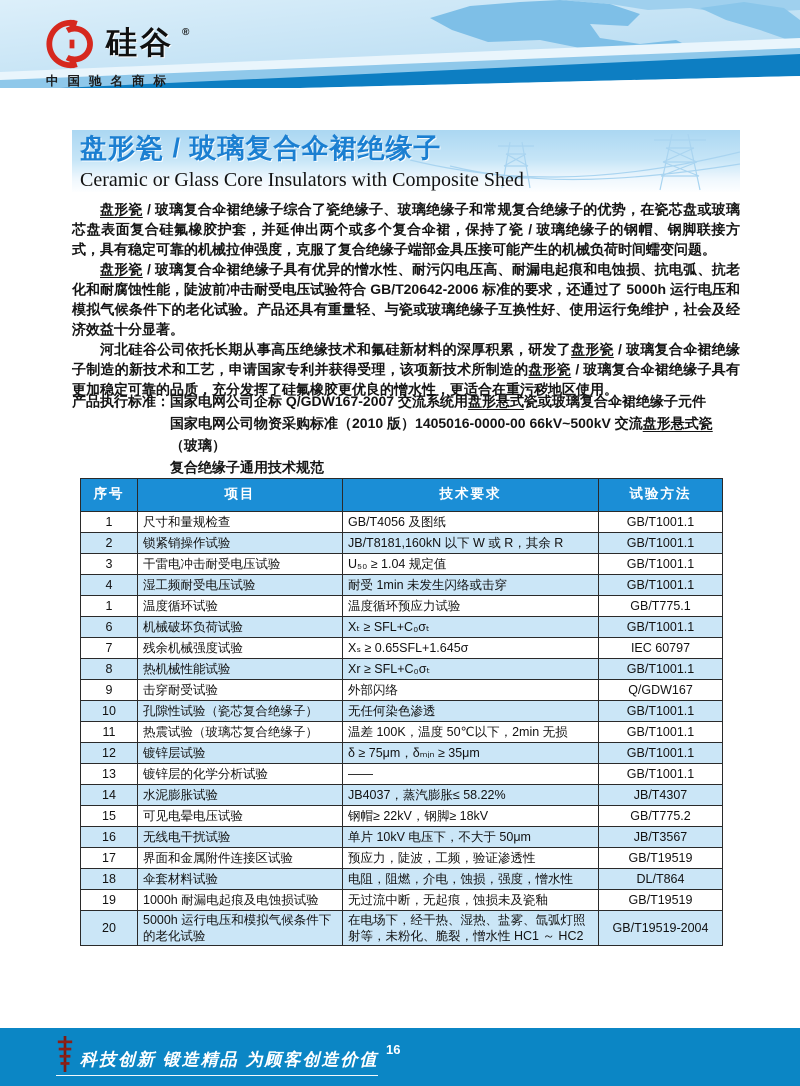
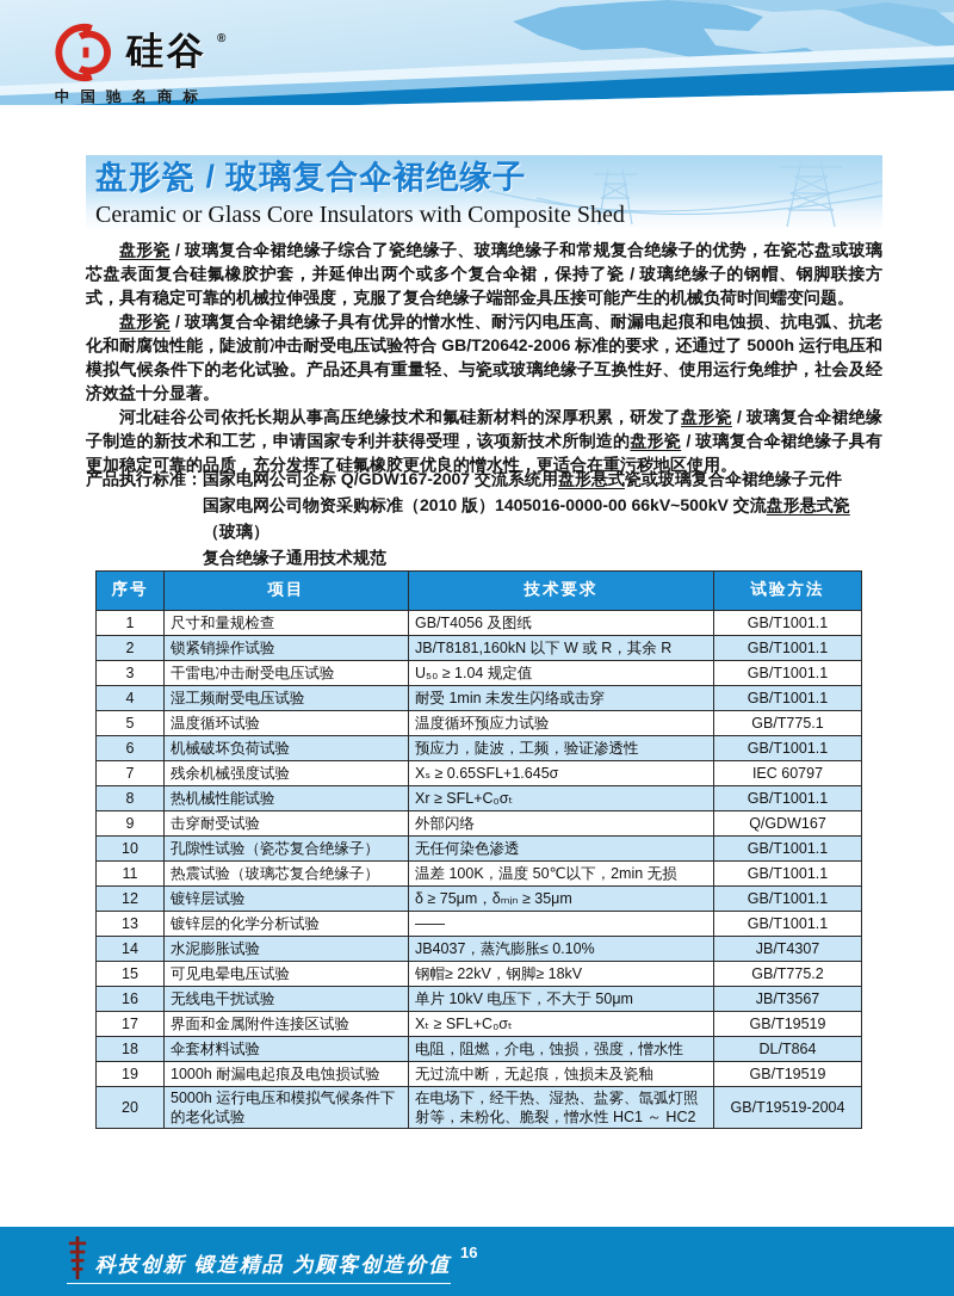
  硅谷
  ®
  中国驰名商标
  盘形瓷 / 玻璃复合伞裙绝缘子
  Ceramic or Glass Core Insulators with Composite Shed
  盘形瓷 / 玻璃复合伞裙绝缘子综合了瓷绝缘子、玻璃绝缘子和常规复合绝缘子的优势，在瓷芯盘或玻璃芯盘表面复合硅氟橡胶护套，并延伸出两个或多个复合伞裙，保持了瓷 / 玻璃绝缘子的钢帽、钢脚联接方式，具有稳定可靠的机械拉伸强度，克服了复合绝缘子端部金具压接可能产生的机械负荷时间蠕变问题。
  盘形瓷 / 玻璃复合伞裙绝缘子具有优异的憎水性、耐污闪电压高、耐漏电起痕和电蚀损、抗电弧、抗老化和耐腐蚀性能，陡波前冲击耐受电压试验符合 GB/T20642-2006 标准的要求，还通过了 5000h 运行电压和模拟气候条件下的老化试验。产品还具有重量轻、与瓷或玻璃绝缘子互换性好、使用运行免维护，社会及经济效益十分显著。
  河北硅谷公司依托长期从事高压绝缘技术和氟硅新材料的深厚积累，研发了盘形瓷 / 玻璃复合伞裙绝缘子制造的新技术和工艺，申请国家专利并获得受理，该项新技术所制造的盘形瓷 / 玻璃复合伞裙绝缘子具有更加稳定可靠的品质，充分发挥了硅氟橡胶更优良的憎水性，更适合在重污秽地区使用。
  产品执行标准：
  国家电网公司企标 Q/GDW167-2007 交流系统用盘形悬式瓷或玻璃复合伞裙绝缘子元件
  国家电网公司物资采购标准（2010 版）1405016-0000-00 66kV~500kV 交流盘形悬式瓷（玻璃）
  复合绝缘子通用技术规范
  序号	项目	技术要求	试验方法
  1	尺寸和量规检查	GB/T4056 及图纸	GB/T1001.1
  2	锁紧销操作试验	JB/T8181,160kN 以下 W 或 R，其余 R	GB/T1001.1
  3	干雷电冲击耐受电压试验	U₅₀ ≥ 1.04 规定值	GB/T1001.1
  4	湿工频耐受电压试验	耐受 1min 未发生闪络或击穿	GB/T1001.1
- 1	温度循环试验	温度循环预应力试验	GB/T775.1
+ 5	温度循环试验	温度循环预应力试验	GB/T775.1
- 6	机械破坏负荷试验	Xₜ ≥ SFL+C₀σₜ	GB/T1001.1
+ 6	机械破坏负荷试验	预应力，陡波，工频，验证渗透性	GB/T1001.1
  7	残余机械强度试验	Xₛ ≥ 0.65SFL+1.645σ	IEC 60797
  8	热机械性能试验	Xr ≥ SFL+C₀σₜ	GB/T1001.1
  9	击穿耐受试验	外部闪络	Q/GDW167
  10	孔隙性试验（瓷芯复合绝缘子）	无任何染色渗透	GB/T1001.1
  11	热震试验（玻璃芯复合绝缘子）	温差 100K，温度 50℃以下，2min 无损	GB/T1001.1
  12	镀锌层试验	δ ≥ 75μm，δₘᵢₙ ≥ 35μm	GB/T1001.1
  13	镀锌层的化学分析试验	——	GB/T1001.1
- 14	水泥膨胀试验	JB4037，蒸汽膨胀≤ 58.22%	JB/T4307
+ 14	水泥膨胀试验	JB4037，蒸汽膨胀≤ 0.10%	JB/T4307
  15	可见电晕电压试验	钢帽≥ 22kV，钢脚≥ 18kV	GB/T775.2
  16	无线电干扰试验	单片 10kV 电压下，不大于 50μm	JB/T3567
- 17	界面和金属附件连接区试验	预应力，陡波，工频，验证渗透性	GB/T19519
+ 17	界面和金属附件连接区试验	Xₜ ≥ SFL+C₀σₜ	GB/T19519
  18	伞套材料试验	电阻，阻燃，介电，蚀损，强度，憎水性	DL/T864
  19	1000h 耐漏电起痕及电蚀损试验	无过流中断，无起痕，蚀损未及瓷釉	GB/T19519
  20	5000h 运行电压和模拟气候条件下的老化试验	在电场下，经干热、湿热、盐雾、氙弧灯照射等，未粉化、脆裂，憎水性 HC1 ～ HC2	GB/T19519-2004
  科技创新 锻造精品 为顾客创造价值
  16
